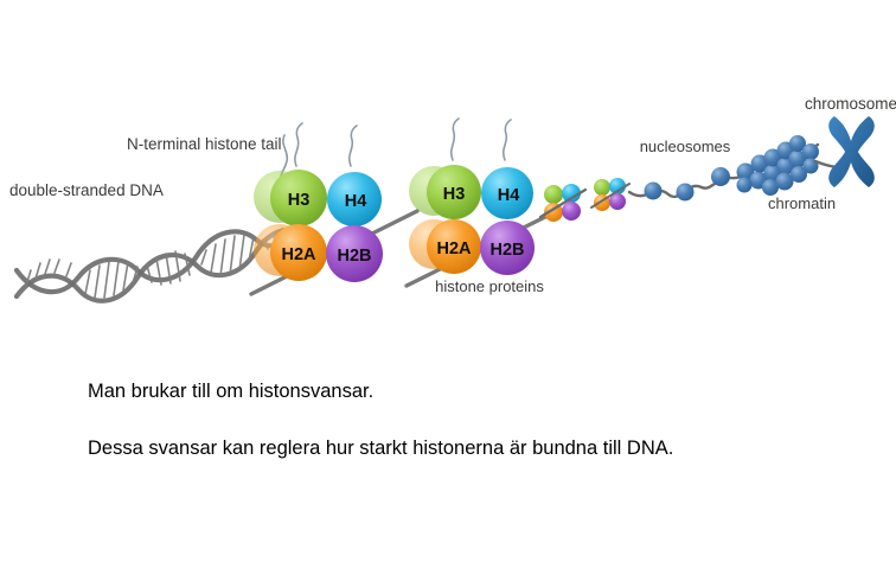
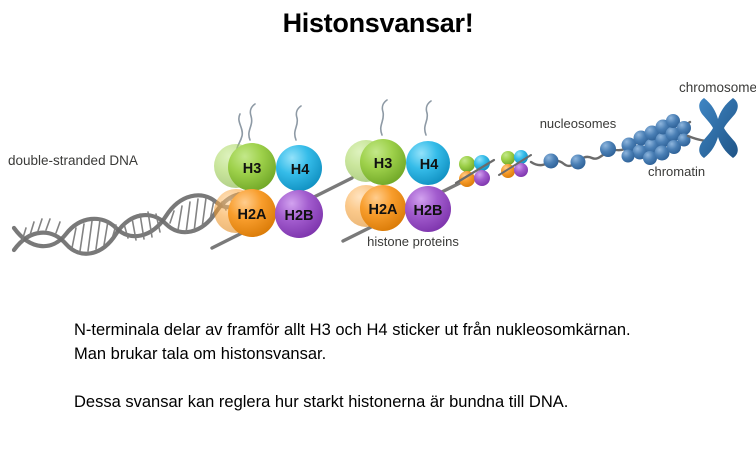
+ Histonsvansar!
  double-stranded DNA
- N-terminal histone tail
  H3
  H4
  H2A
  H2B
  H3
  H4
  H2A
  H2B
  histone proteins
  nucleosomes
  chromatin
  chromosome
+ N-terminala delar av framför allt H3 och H4 sticker ut från nukleosomkärnan.
- Man brukar till om histonsvansar.
+ Man brukar tala om histonsvansar.
  Dessa svansar kan reglera hur starkt histonerna är bundna till DNA.
